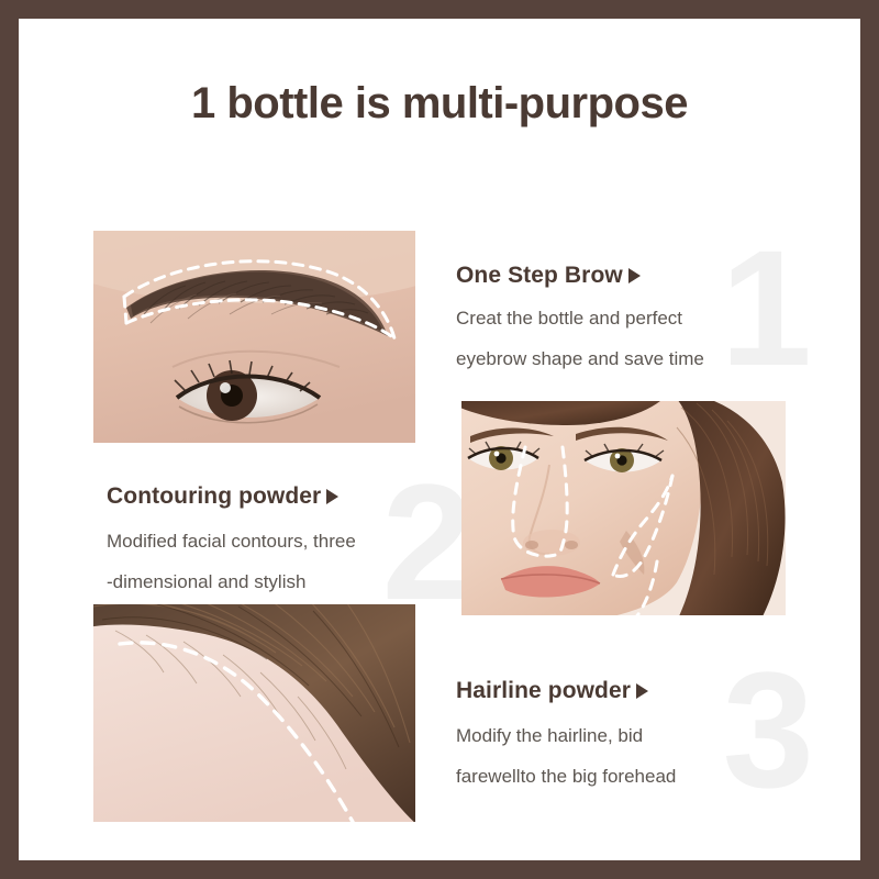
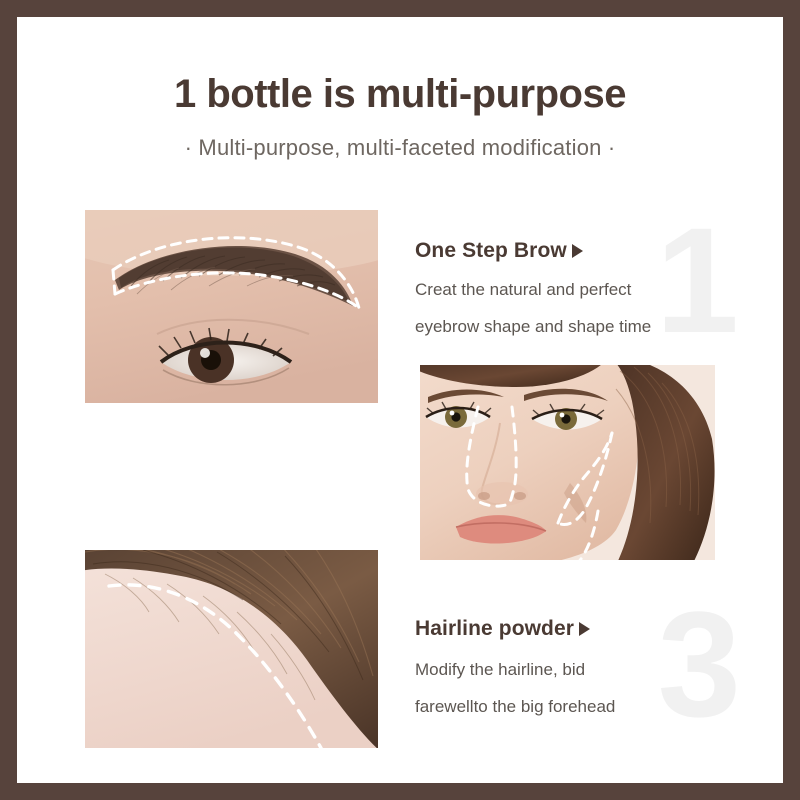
  1 bottle is multi-purpose
+ · Multi-purpose, multi-faceted modification ·
  One Step Brow
- Creat the bottle and perfect
+ Creat the natural and perfect
- eyebrow shape and save time
+ eyebrow shape and shape time
- 2
- Contouring powder
- Modified facial contours, three
- -dimensional and stylish
  Hairline powder
  Modify the hairline, bid
  farewellto the big forehead
